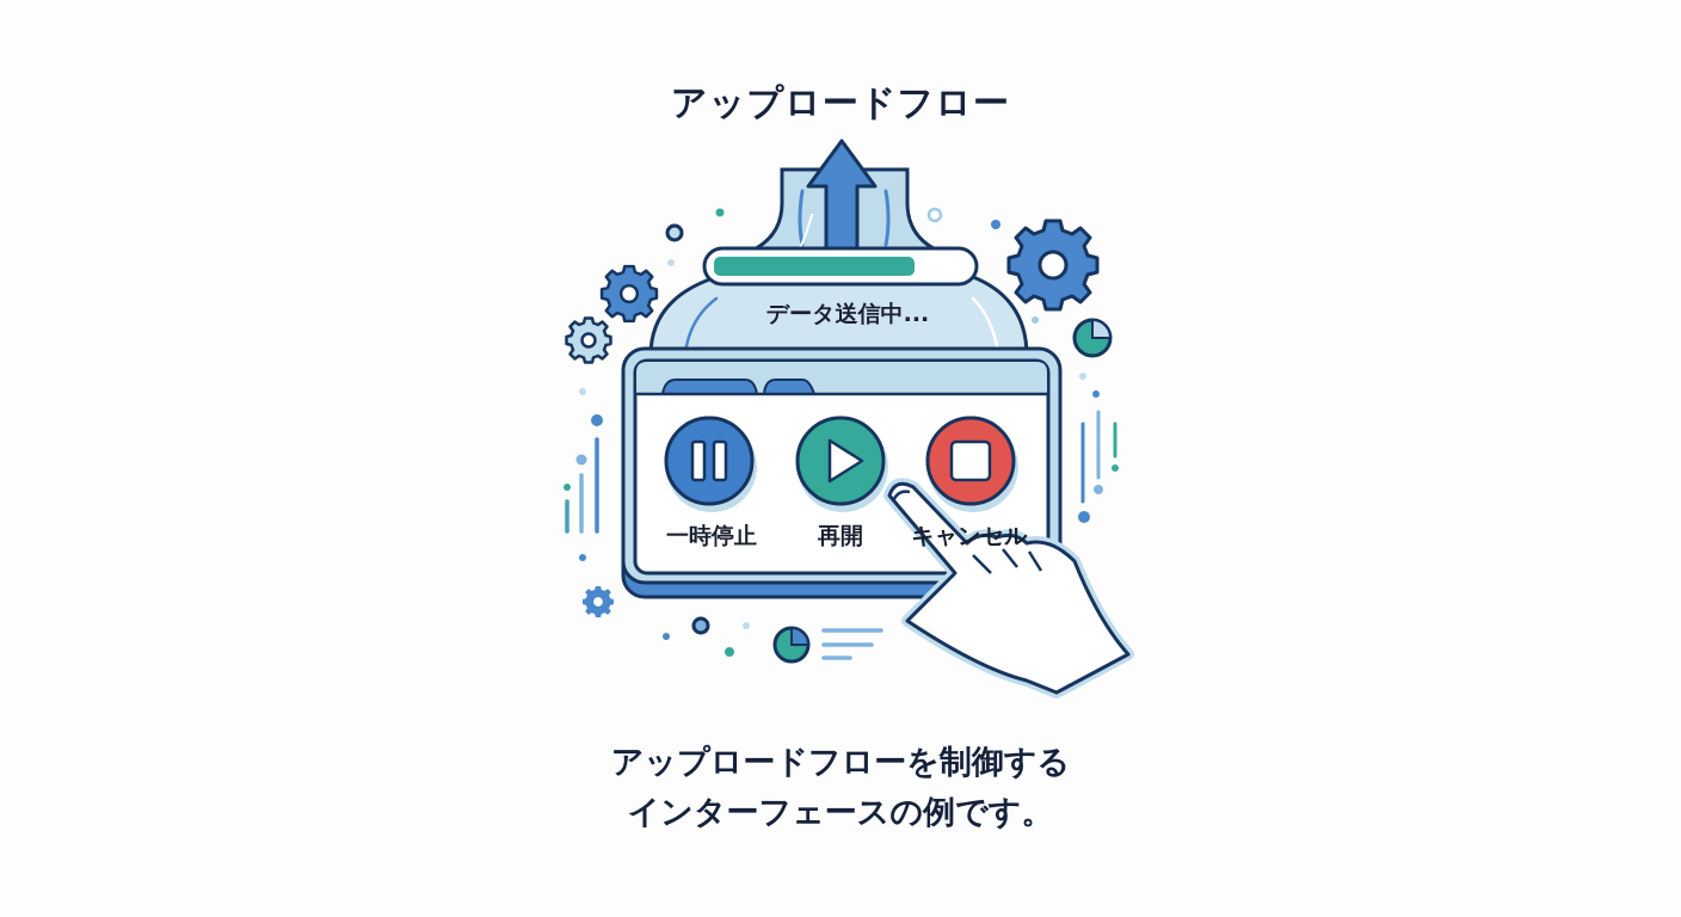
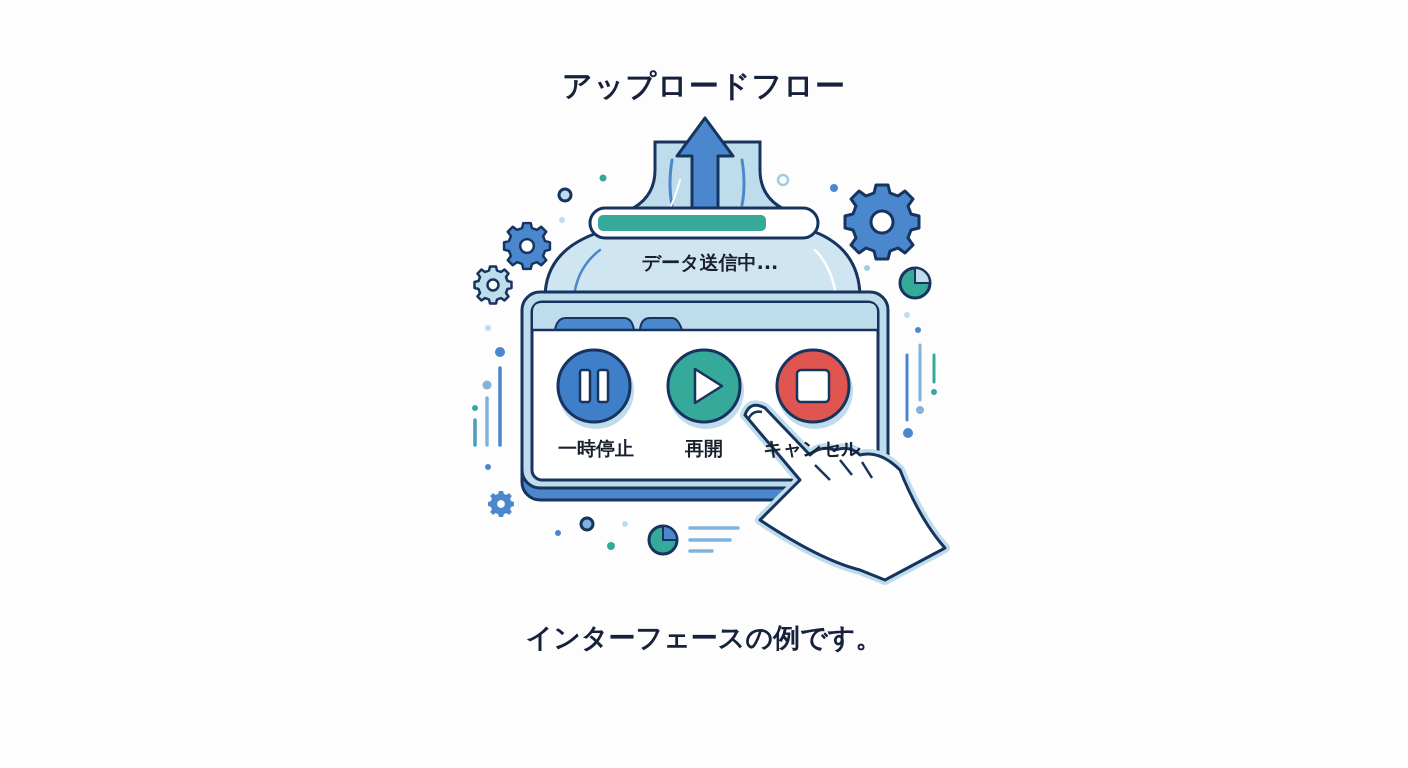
  アップロードフロー
  データ送信中...
  一時停止
  再開
  キャンセル
- アップロードフローを制御する
  インターフェースの例です。
